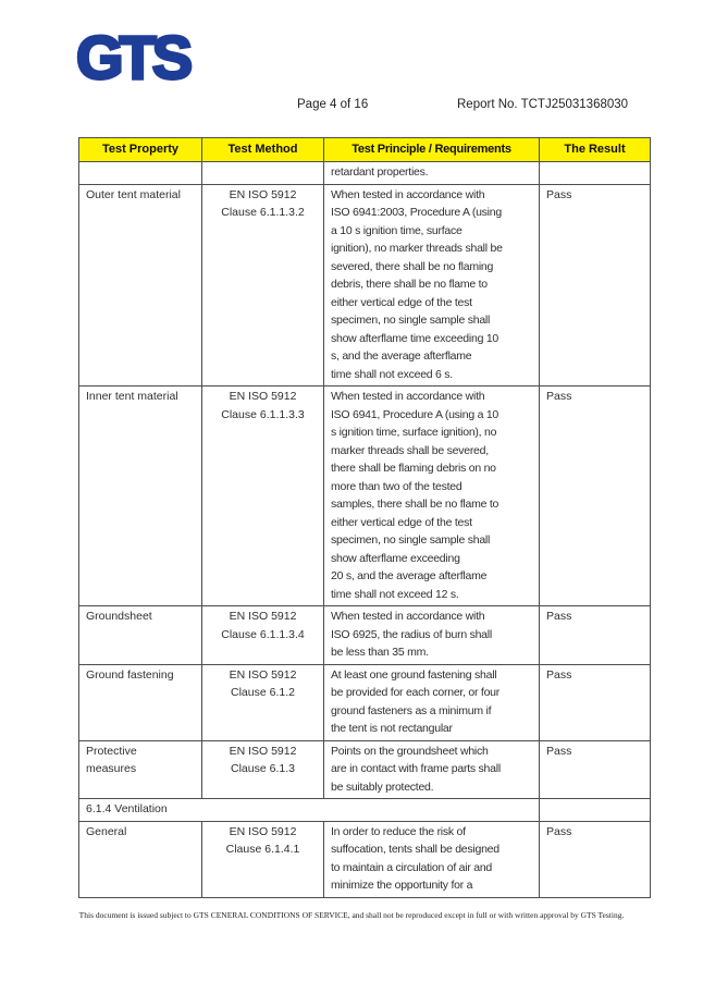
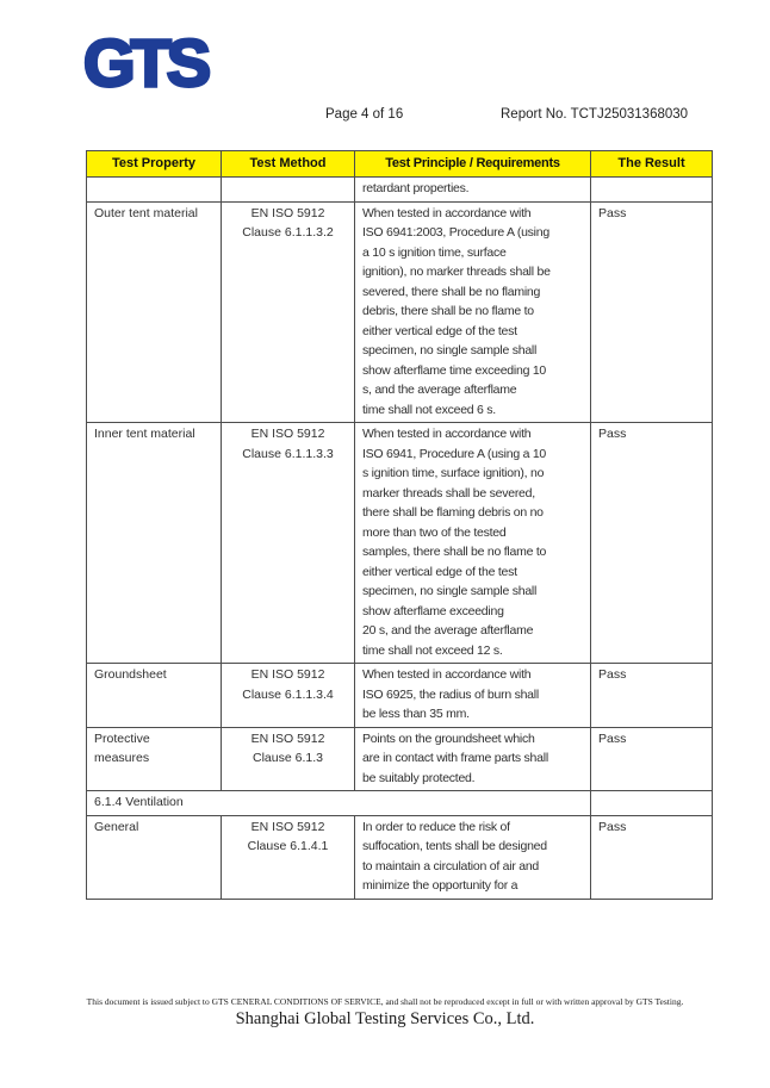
  GTS
  Page 4 of 16
  Report No. TCTJ25031368030
  Test Property	Test Method	Test Principle / Requirements	The Result
  		retardant properties.
  Outer tent material	EN ISO 5912 Clause 6.1.1.3.2	When tested in accordance with ISO 6941:2003, Procedure A (using a 10 s ignition time, surface ignition), no marker threads shall be severed, there shall be no flaming debris, there shall be no flame to either vertical edge of the test specimen, no single sample shall show afterflame time exceeding 10 s, and the average afterflame time shall not exceed 6 s.	Pass
  Inner tent material	EN ISO 5912 Clause 6.1.1.3.3	When tested in accordance with ISO 6941, Procedure A (using a 10 s ignition time, surface ignition), no marker threads shall be severed, there shall be flaming debris on no more than two of the tested samples, there shall be no flame to either vertical edge of the test specimen, no single sample shall show afterflame exceeding 20 s, and the average afterflame time shall not exceed 12 s.	Pass
  Groundsheet	EN ISO 5912 Clause 6.1.1.3.4	When tested in accordance with ISO 6925, the radius of burn shall be less than 35 mm.	Pass
- Ground fastening	EN ISO 5912 Clause 6.1.2	At least one ground fastening shall be provided for each corner, or four ground fasteners as a minimum if the tent is not rectangular	Pass
  Protective measures	EN ISO 5912 Clause 6.1.3	Points on the groundsheet which are in contact with frame parts shall be suitably protected.	Pass
  6.1.4 Ventilation
  General	EN ISO 5912 Clause 6.1.4.1	In order to reduce the risk of suffocation, tents shall be designed to maintain a circulation of air and minimize the opportunity for a	Pass
  This document is issued subject to GTS CENERAL CONDITIONS OF SERVICE, and shall not be reproduced except in full or with written approval by GTS Testing.
+ Shanghai Global Testing Services Co., Ltd.
